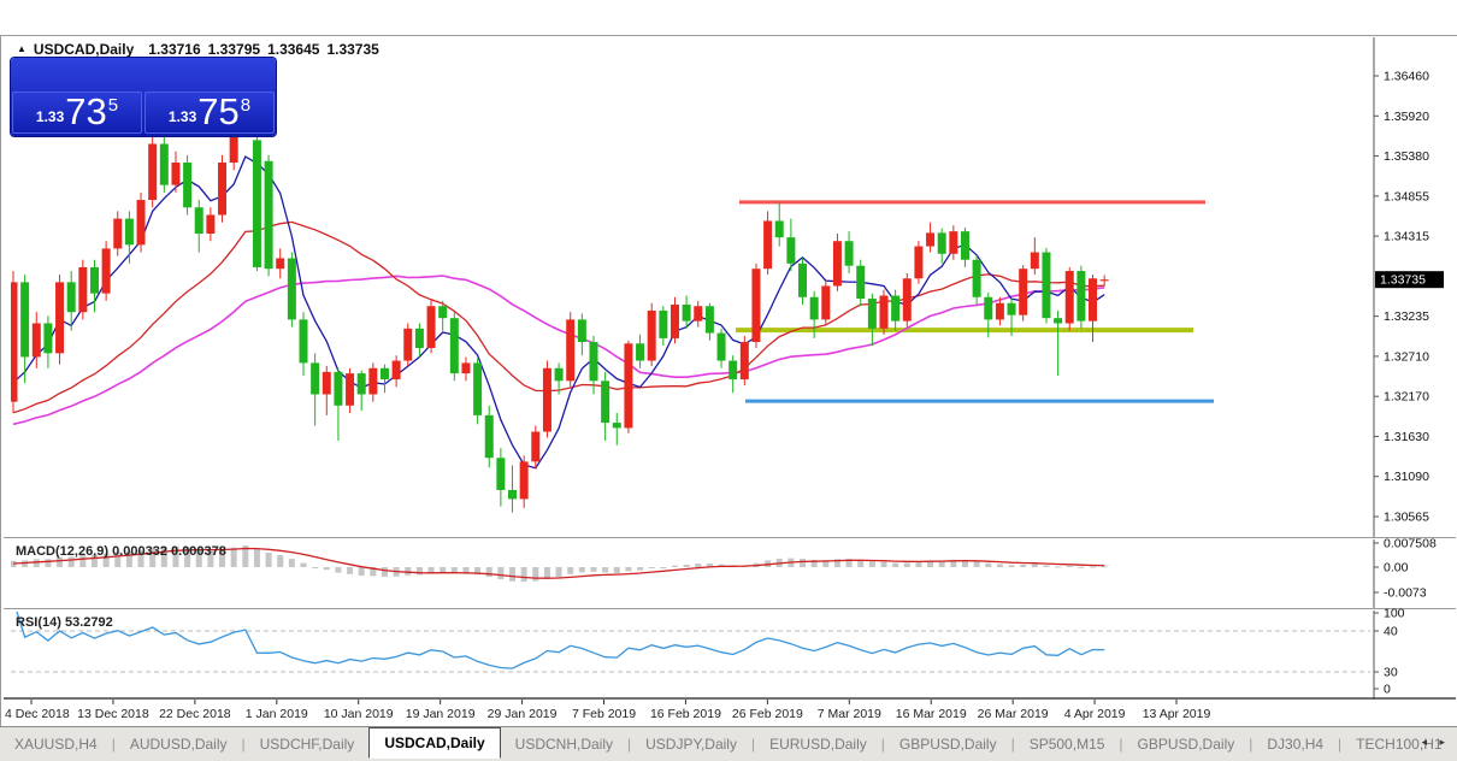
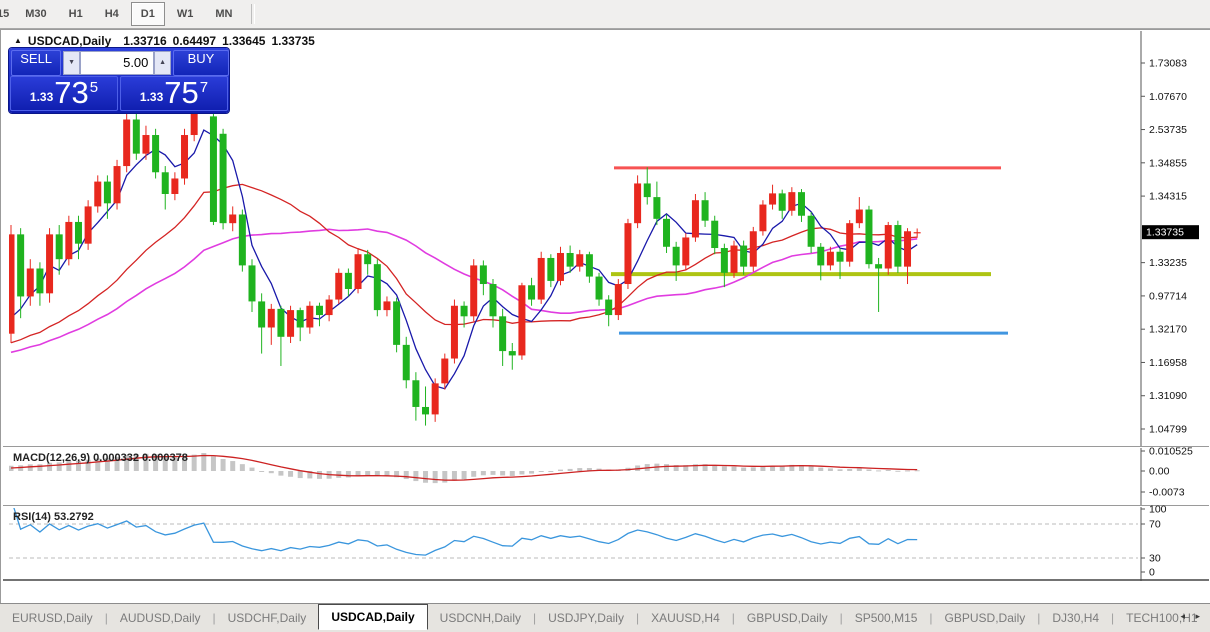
+ 15
+ M30
+ H1
+ H4
+ D1
+ W1
+ MN
  ▲
  USDCAD,Daily
- 1.33716 1.33795 1.33645 1.33735
+ 1.33716 0.64497 1.33645 1.33735
+ SELL
+ 5.00
+ BUY
  1.33
  73
  5
  1.33
  75
- 8
+ 7
- 1.36460
+ 1.73083
- 1.35920
+ 1.07670
- 1.35380
+ 2.53735
  1.34855
  1.34315
  1.33235
- 1.32710
+ 0.97714
  1.32170
- 1.31630
+ 1.16958
  1.31090
- 1.30565
+ 1.04799
  1.33735
  MACD(12,26,9) 0.000332 0.000378
- 0.007508
+ 0.010525
  0.00
  -0.0073
  RSI(14) 53.2792
  100
- 40
+ 70
  30
  0
- 4 Dec 2018
- 13 Dec 2018
- 22 Dec 2018
- 1 Jan 2019
- 10 Jan 2019
- 19 Jan 2019
- 29 Jan 2019
- 7 Feb 2019
- 16 Feb 2019
- 26 Feb 2019
- 7 Mar 2019
- 16 Mar 2019
- 26 Mar 2019
- 4 Apr 2019
- 13 Apr 2019
- XAUUSD,H4
+ EURUSD,Daily
  |
  AUDUSD,Daily
  |
  USDCHF,Daily
  USDCAD,Daily
  USDCNH,Daily
  |
  USDJPY,Daily
  |
- EURUSD,Daily
+ XAUUSD,H4
  |
  GBPUSD,Daily
  |
  SP500,M15
  |
  GBPUSD,Daily
  |
  DJ30,H4
  |
  TECH100,H1
  ◂ ▸
